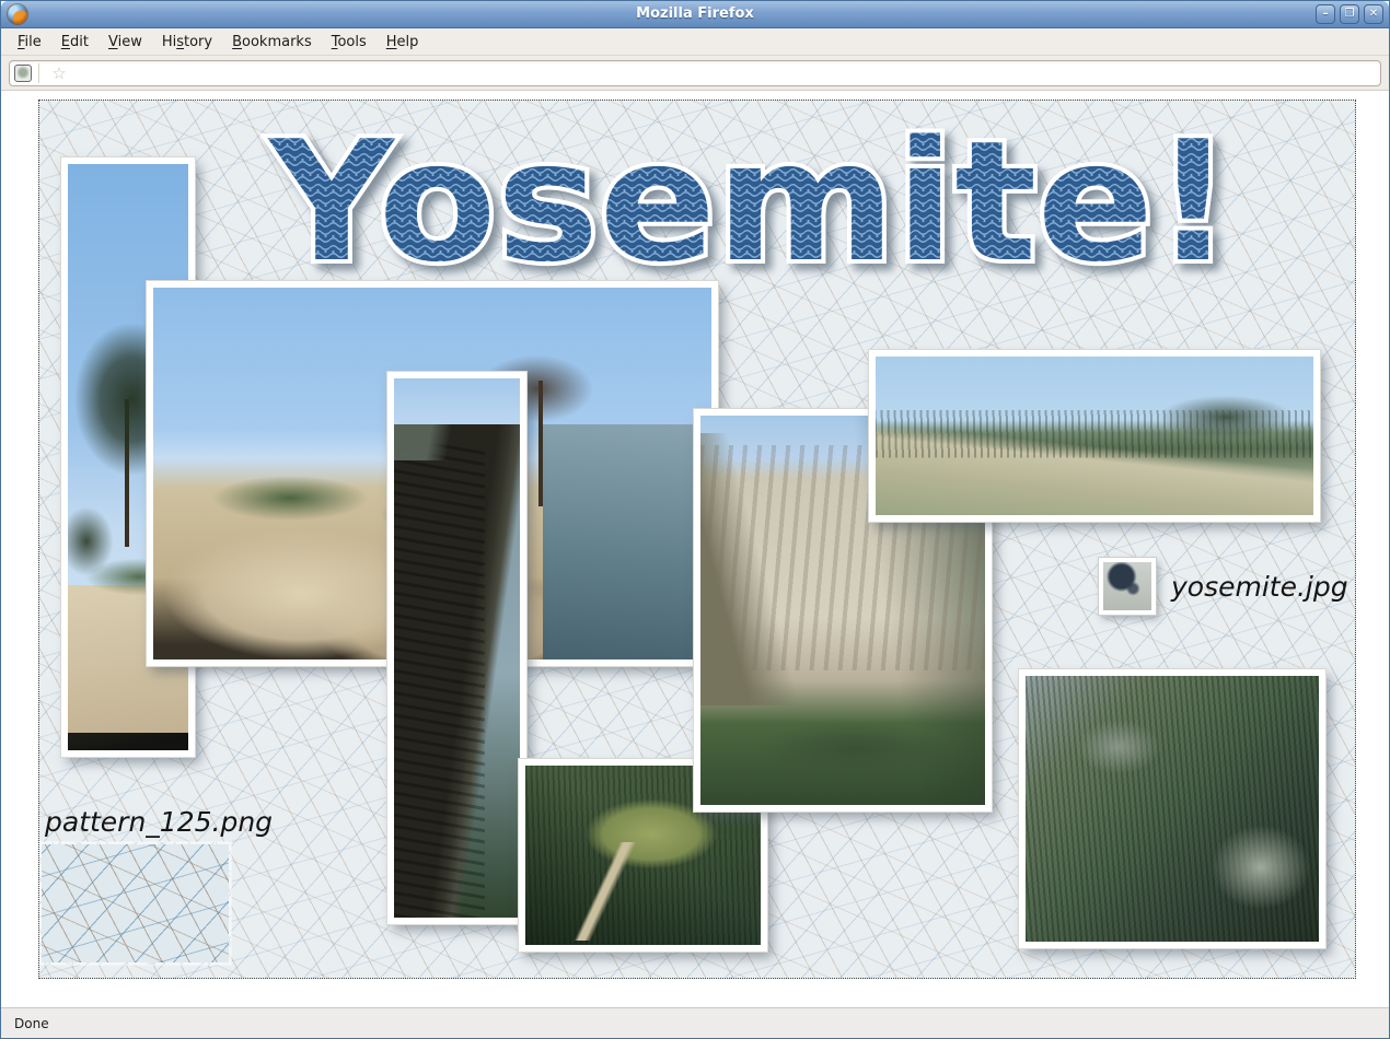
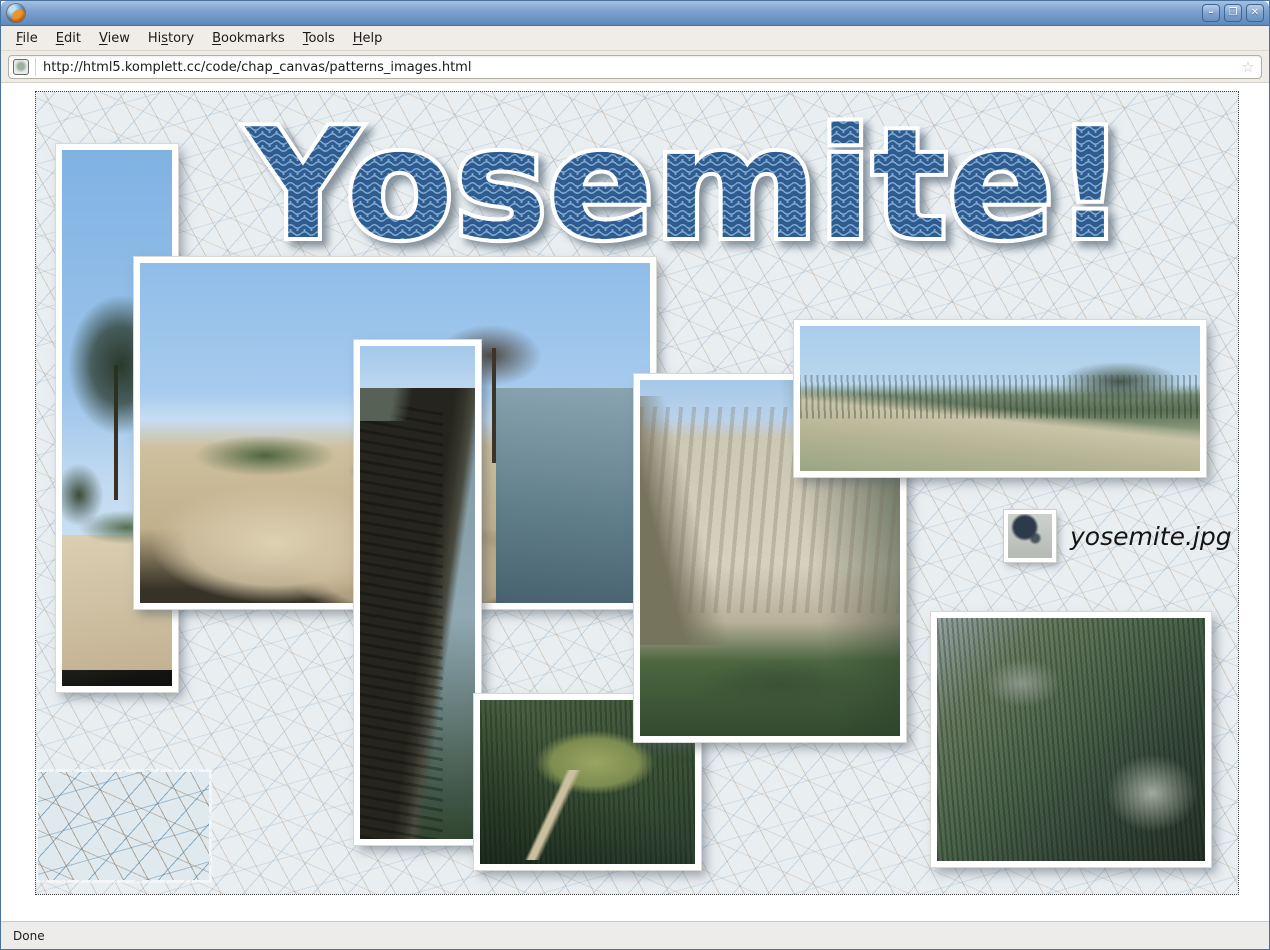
- Mozilla Firefox
  –
  ❐
  ✕
  File
  Edit
  View
  History
  Bookmarks
  Tools
  Help
+ http://html5.komplett.cc/code/chap_canvas/patterns_images.html
  ☆
  Yosemite!
  yosemite.jpg
- pattern_125.png
  Done
